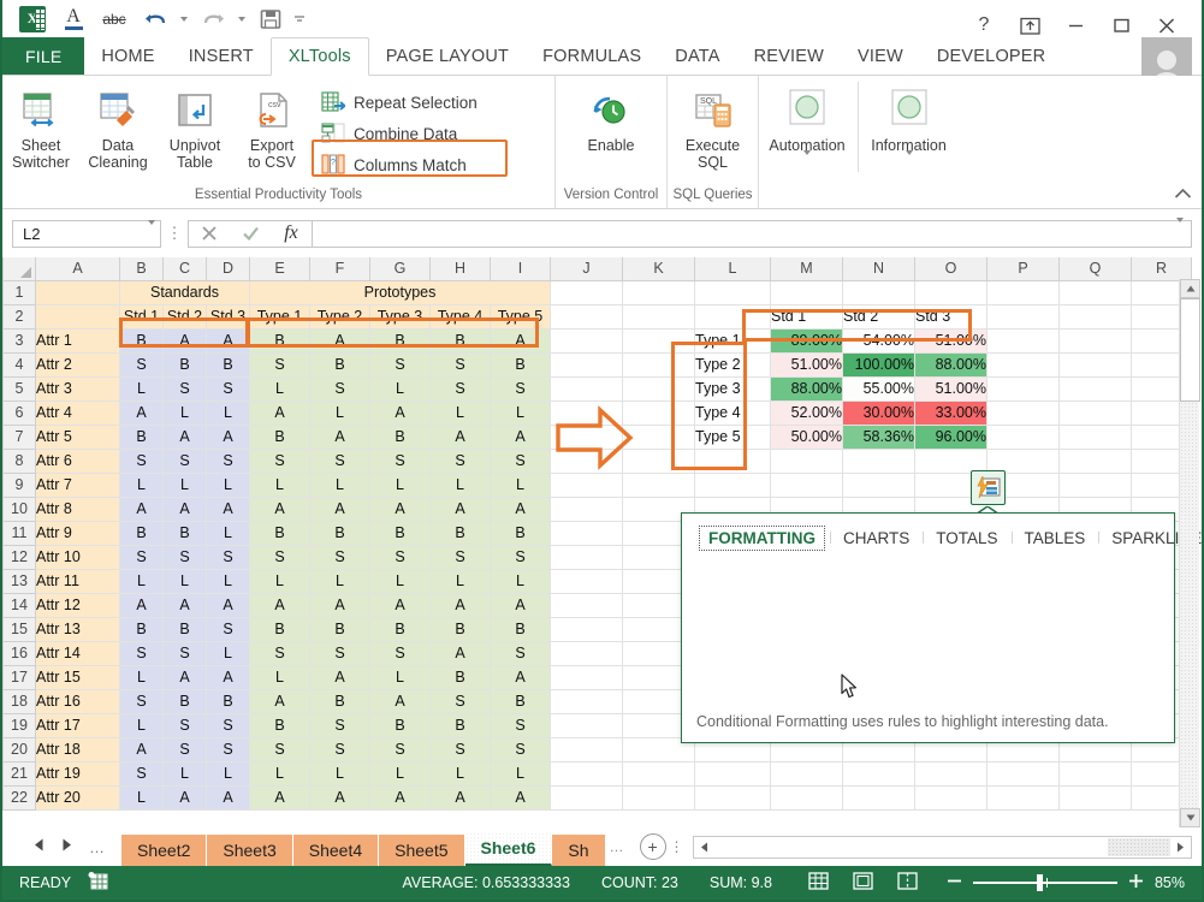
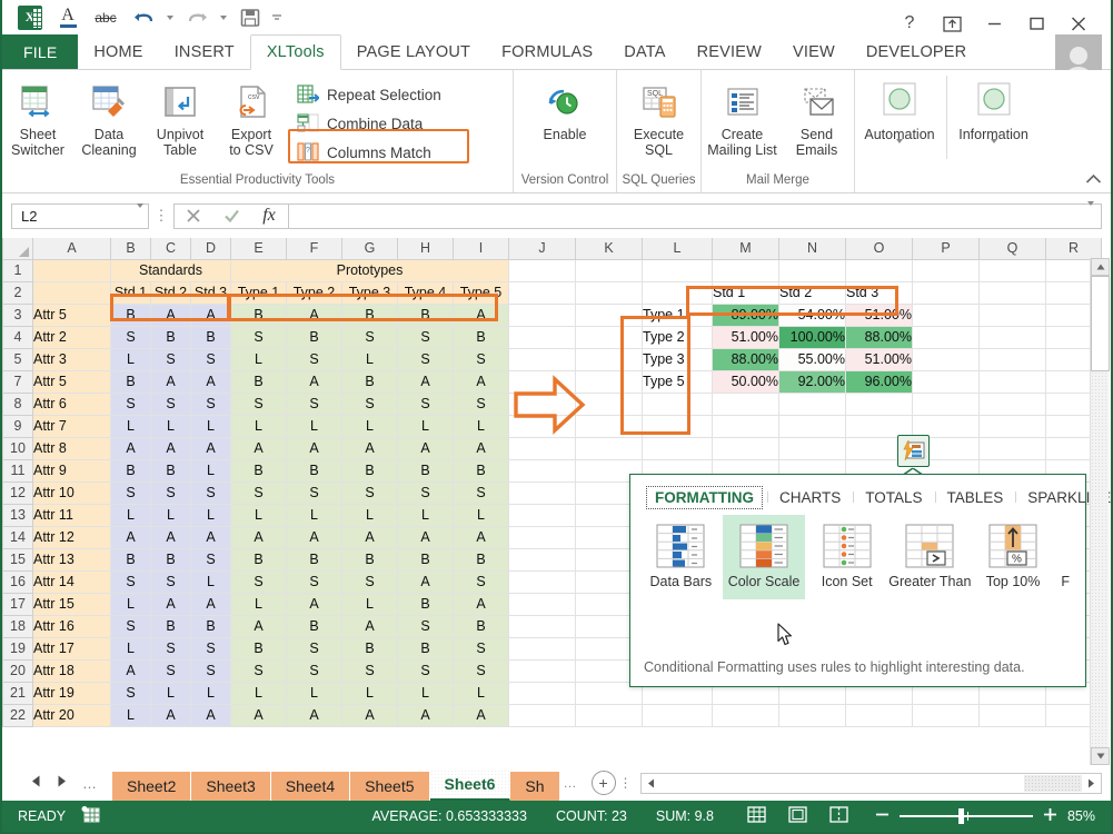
  X
  A
  abc
  ?
  FILE
  HOME
  INSERT
  XLTools
  PAGE LAYOUT
  FORMULAS
  DATA
  REVIEW
  VIEW
  DEVELOPER
  Sheet
  Switcher
  Data
  Cleaning
  Unpivot
  Table
  Export
  to CSV
  Repeat Selection
  Combine Data
  Columns Match
  Essential Productivity Tools
  Enable
  Version Control
  Execute
  SQL
  SQL Queries
+ Create
+ Mailing List
+ Send
+ Emails
+ Mail Merge
  Automation
  Information
  L2
  ⋮
  fx
  	A	B	C	D	E	F	G	H	I	J	K	L	M	N	O	P	Q	R
  1		Standards	Prototypes
  2		Std 1	Std 2	Std 3	Type 1	Type 2	Type 3	Type 4	Type 5				Std 1	Std 2	Std 3
- 3	Attr 1	B	A	A	B	A	B	B	A			Type 1	89.00%	54.00%	51.00%
+ 3	Attr 5	B	A	A	B	A	B	B	A			Type 1	89.00%	54.00%	51.00%
  4	Attr 2	S	B	B	S	B	S	S	B			Type 2	51.00%	100.00%	88.00%
  5	Attr 3	L	S	S	L	S	L	S	S			Type 3	88.00%	55.00%	51.00%
- 6	Attr 4	A	L	L	A	L	A	L	L			Type 4	52.00%	30.00%	33.00%
- 7	Attr 5	B	A	A	B	A	B	A	A			Type 5	50.00%	58.36%	96.00%
+ 7	Attr 5	B	A	A	B	A	B	A	A			Type 5	50.00%	92.00%	96.00%
  8	Attr 6	S	S	S	S	S	S	S	S
  9	Attr 7	L	L	L	L	L	L	L	L
  10	Attr 8	A	A	A	A	A	A	A	A
  11	Attr 9	B	B	L	B	B	B	B	B
  12	Attr 10	S	S	S	S	S	S	S	S
  13	Attr 11	L	L	L	L	L	L	L	L
  14	Attr 12	A	A	A	A	A	A	A	A
  15	Attr 13	B	B	S	B	B	B	B	B
  16	Attr 14	S	S	L	S	S	S	A	S
  17	Attr 15	L	A	A	L	A	L	B	A
  18	Attr 16	S	B	B	A	B	A	S	B
  19	Attr 17	L	S	S	B	S	B	B	S
  20	Attr 18	A	S	S	S	S	S	S	S
  21	Attr 19	S	L	L	L	L	L	L	L
  22	Attr 20	L	A	A	A	A	A	A	A
  FORMATTING
  CHARTS
  TOTALS
  TABLES
  SPARKLI
+ Data Bars
+ Color Scale
+ Icon Set
+ Greater Than
+ %
+ Top 10%
+ F
  Conditional Formatting uses rules to highlight interesting data.
  …
  Sheet2
  Sheet3
  Sheet4
  Sheet5
  Sheet6
  Sh
  …
  +
  ⋮
  READY
  AVERAGE: 0.653333333
  COUNT: 23
  SUM: 9.8
  85%
